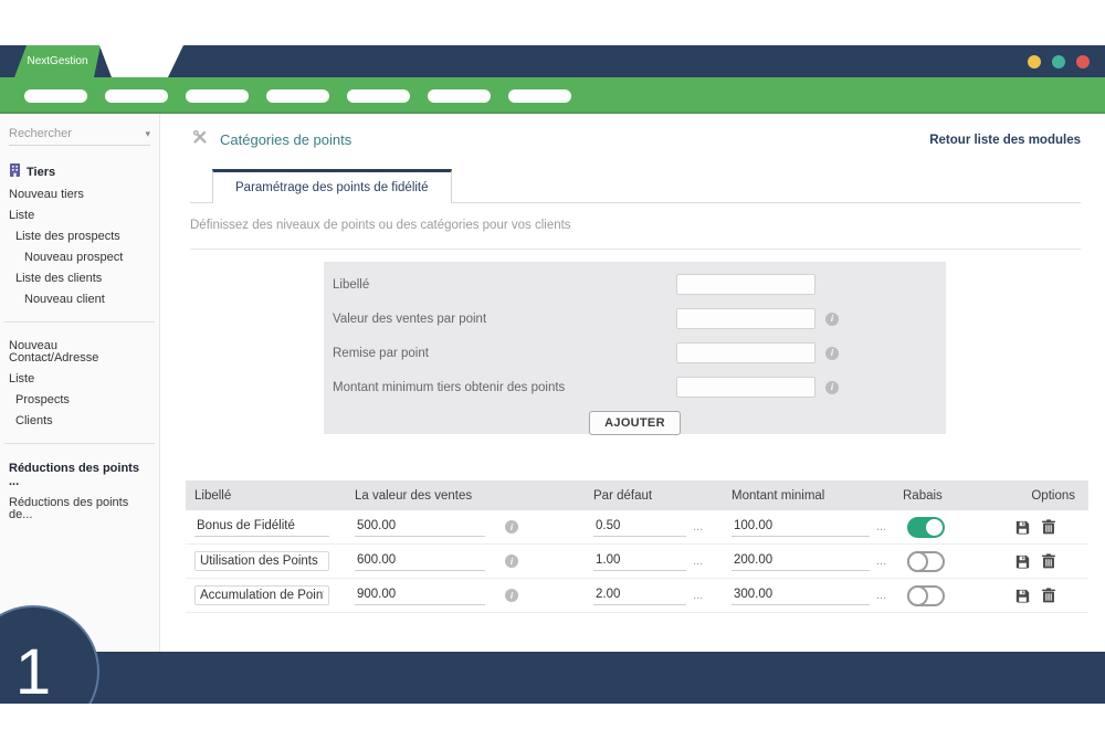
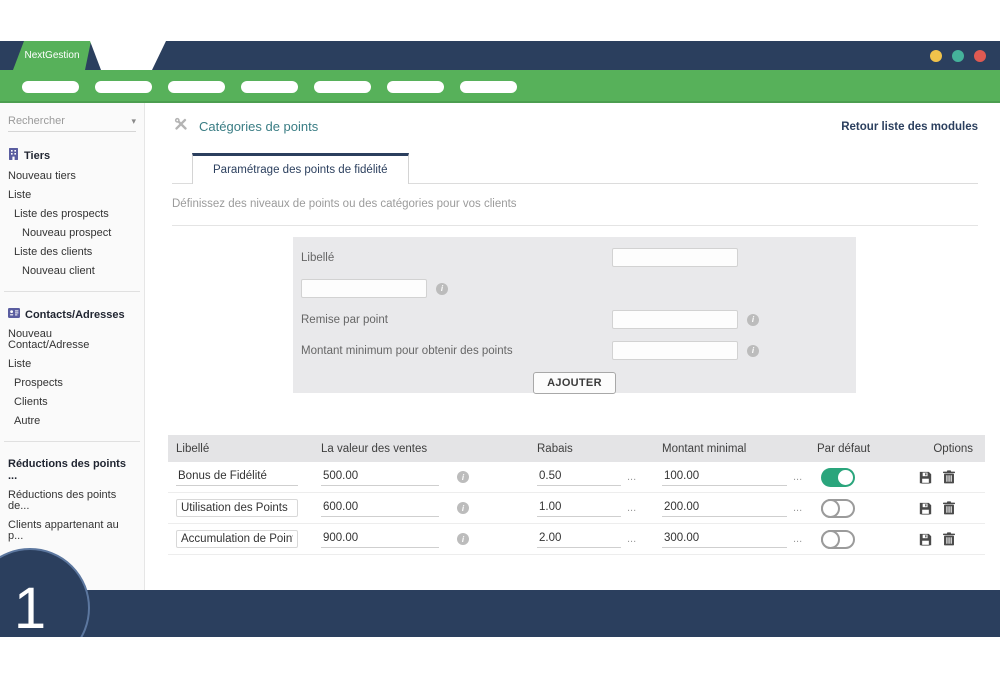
  NextGestion
  Rechercher
  ▾
  Tiers
  Nouveau tiers
  Liste
  Liste des prospects
  Nouveau prospect
  Liste des clients
  Nouveau client
+ Contacts/Adresses
  Nouveau Contact/Adresse
  Liste
  Prospects
  Clients
+ Autre
  Réductions des points ...
  Réductions des points de...
+ Clients appartenant au p...
  Catégories de points
  Retour liste des modules
  Paramétrage des points de fidélité
  Définissez des niveaux de points ou des catégories pour vos clients
  Libellé
- Valeur des ventes par point
  i
  Remise par point
  i
- Montant minimum tiers obtenir des points
+ Montant minimum pour obtenir des points
  i
  AJOUTER
  Libellé
  La valeur des ventes
- Par défaut
+ Rabais
  Montant minimal
- Rabais
+ Par défaut
  Options
  Bonus de Fidélité
  500.00
  i
  0.50
  ...
  100.00
  ...
  Utilisation des Points
  600.00
  i
  1.00
  ...
  200.00
  ...
  Accumulation de Poin
  900.00
  i
  2.00
  ...
  300.00
  ...
  1
